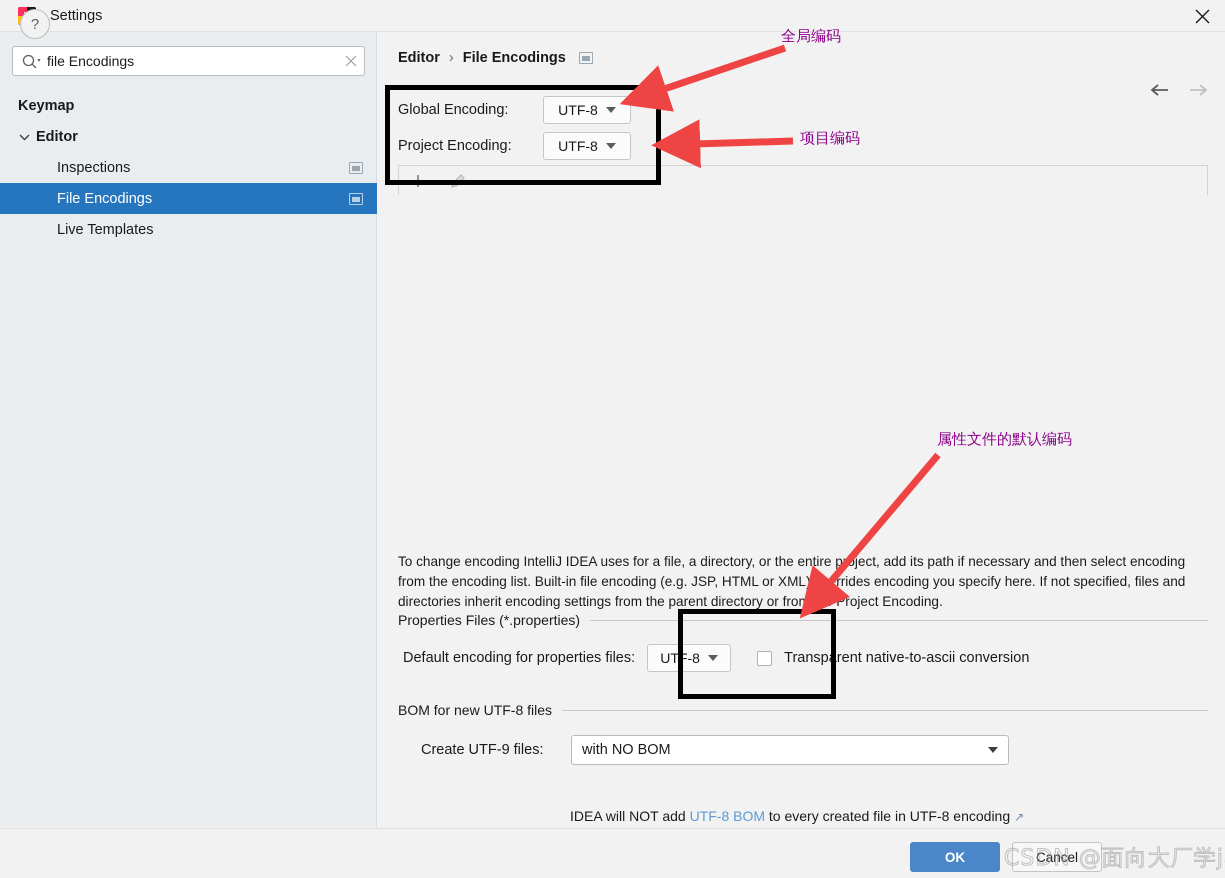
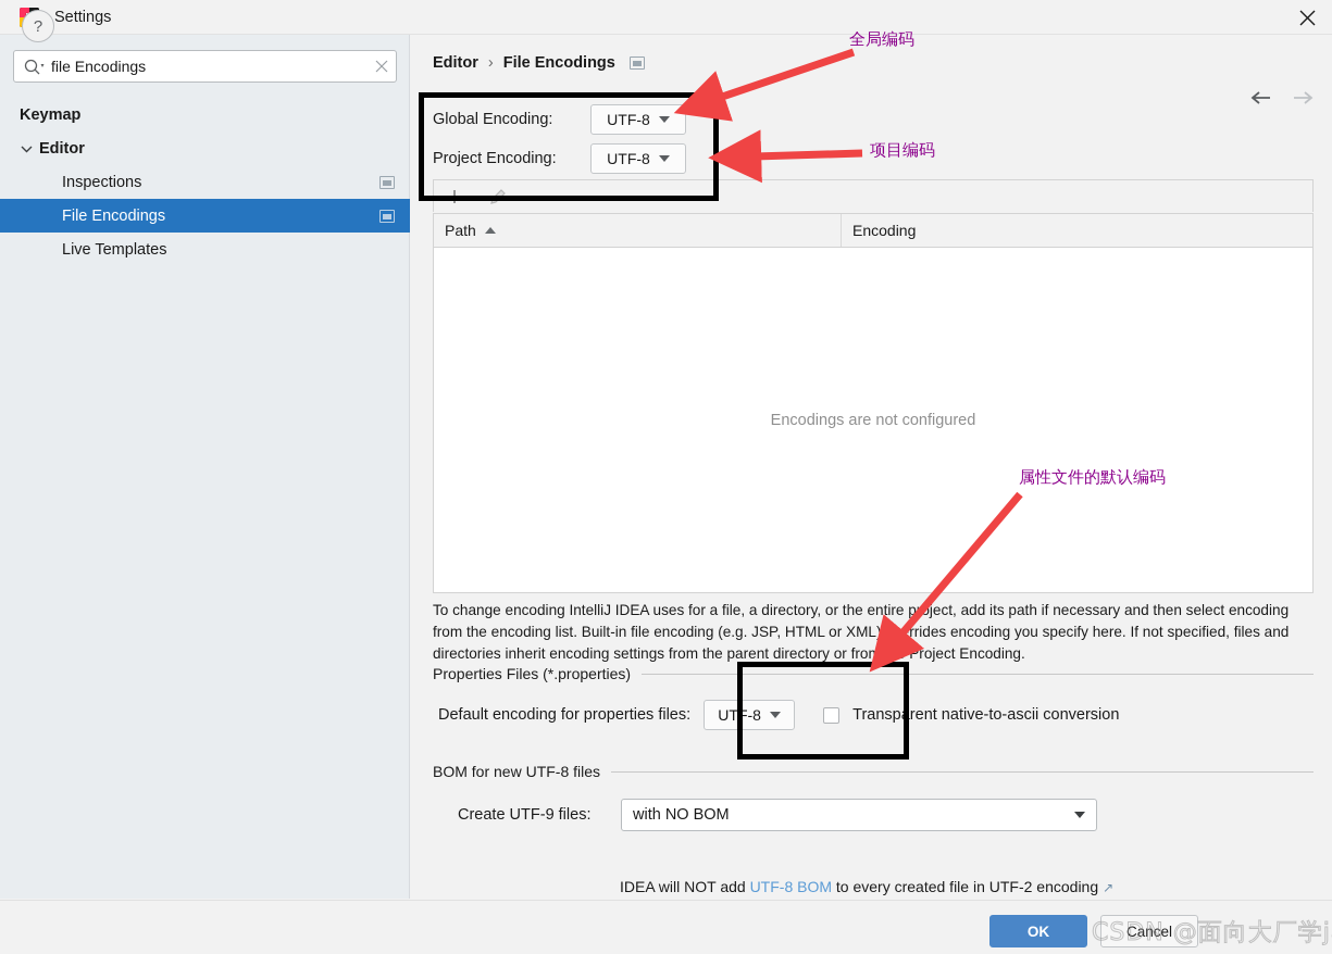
  Settings
  file Encodings
  Keymap
  Editor
  Inspections
  File Encodings
  Live Templates
  Editor
  ›
  File Encodings
  Global Encoding:
  UTF-8
  Project Encoding:
  UTF-8
+ Path
+ Encoding
+ Encodings are not configured
  To change encoding IntelliJ IDEA uses for a file, a directory, or the entire pject, add its path if necessary and then select encoding from the encoding list. Built-in file encoding (e.g. JSP, HTML or XML) ovrrides encoding you specify here. If not specified, files and directories inherit encoding settings from the parent directory or fromhe Project Encoding.
  Properties Files (*.properties)
  Default encoding for properties files:
  UTF-8
  Transparent native-to-ascii conversion
  BOM for new UTF-8 files
  Create UTF-9 files:
  with NO BOM
- IDEA will NOT add UTF-8 BOM to every created file in UTF-8 encoding ↗
+ IDEA will NOT add UTF-8 BOM to every created file in UTF-2 encoding ↗
  ?
  OK
  Cancel
  全局编码
  项目编码
  属性文件的默认编码
  CSDN @面向大厂学j
